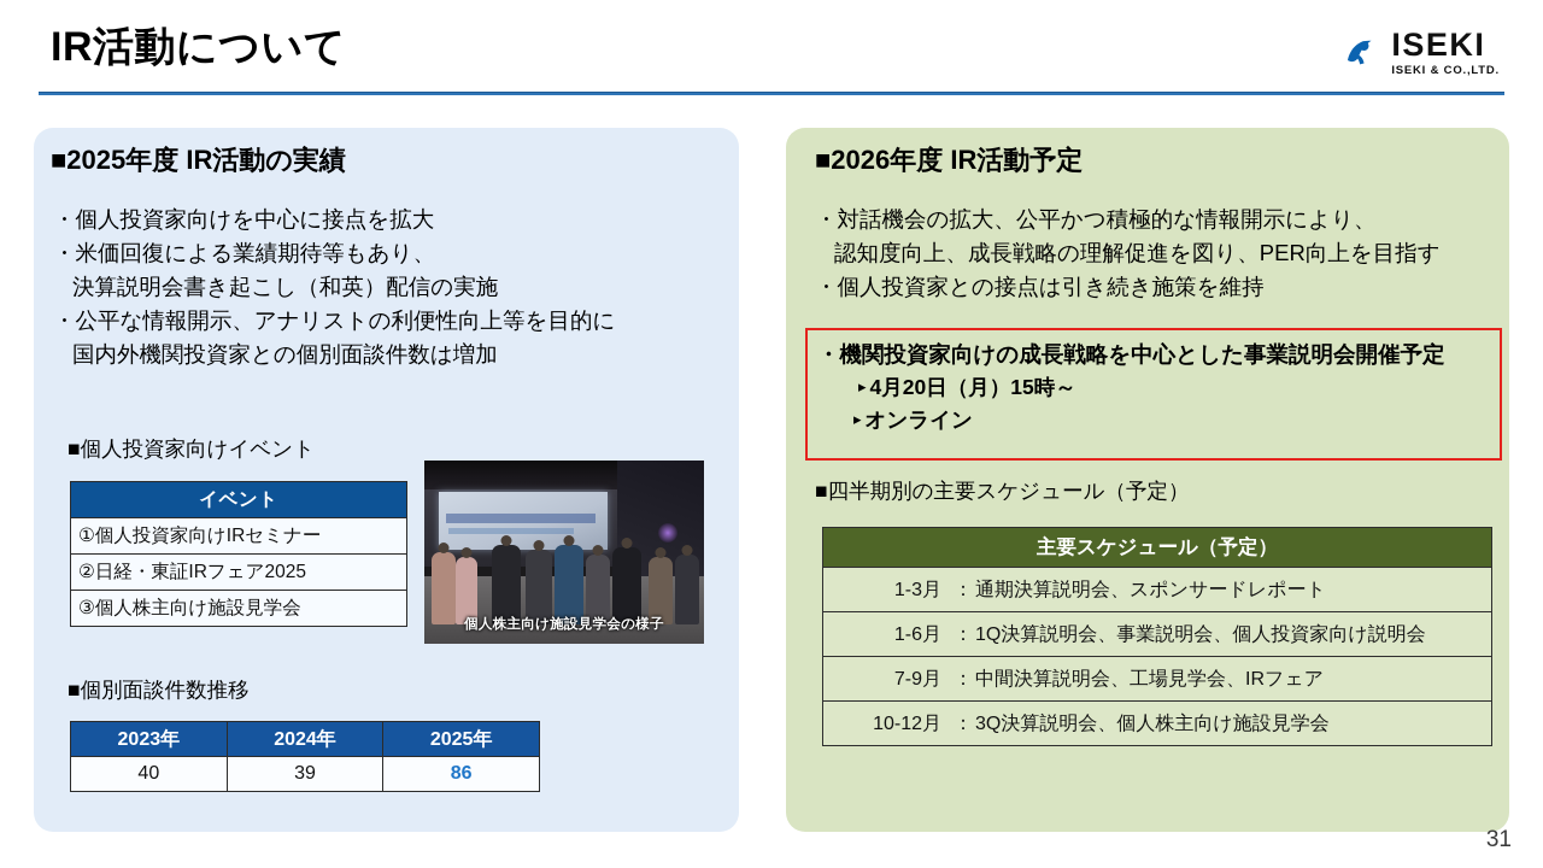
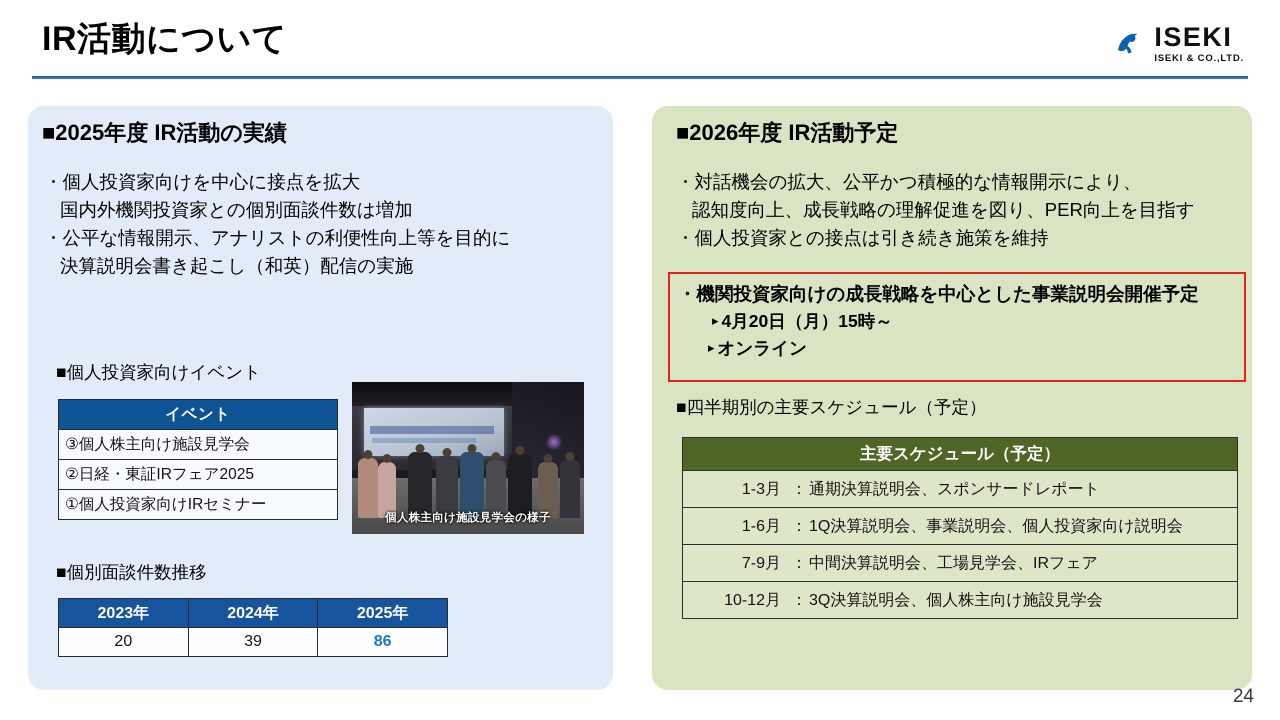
  IR活動について
  ISEKI
  ISEKI & CO.,LTD.
  ■2025年度 IR活動の実績
  ・個人投資家向けを中心に接点を拡大
- ・米価回復による業績期待等もあり、
- 決算説明会書き起こし（和英）配信の実施
+ 国内外機関投資家との個別面談件数は増加
  ・公平な情報開示、アナリストの利便性向上等を目的に
- 国内外機関投資家との個別面談件数は増加
+ 決算説明会書き起こし（和英）配信の実施
  ■個人投資家向けイベント
  イベント
- ①個人投資家向けIRセミナー
+ ③個人株主向け施設見学会
  ②日経・東証IRフェア2025
- ③個人株主向け施設見学会
+ ①個人投資家向けIRセミナー
  個人株主向け施設見学会の様子
  ■個別面談件数推移
  2023年	2024年	2025年
- 40	39	86
+ 20	39	86
  ■2026年度 IR活動予定
  ・対話機会の拡大、公平かつ積極的な情報開示により、
  認知度向上、成長戦略の理解促進を図り、PER向上を目指す
  ・個人投資家との接点は引き続き施策を維持
  ・機関投資家向けの成長戦略を中心とした事業説明会開催予定
  ▸ 4月20日（月）15時～
  ▸ オンライン
  ■四半期別の主要スケジュール（予定）
  主要スケジュール（予定）
  1-3月 ：通期決算説明会、スポンサードレポート
  1-6月 ：1Q決算説明会、事業説明会、個人投資家向け説明会
  7-9月 ：中間決算説明会、工場見学会、IRフェア
  10-12月 ：3Q決算説明会、個人株主向け施設見学会
- 31
+ 24
